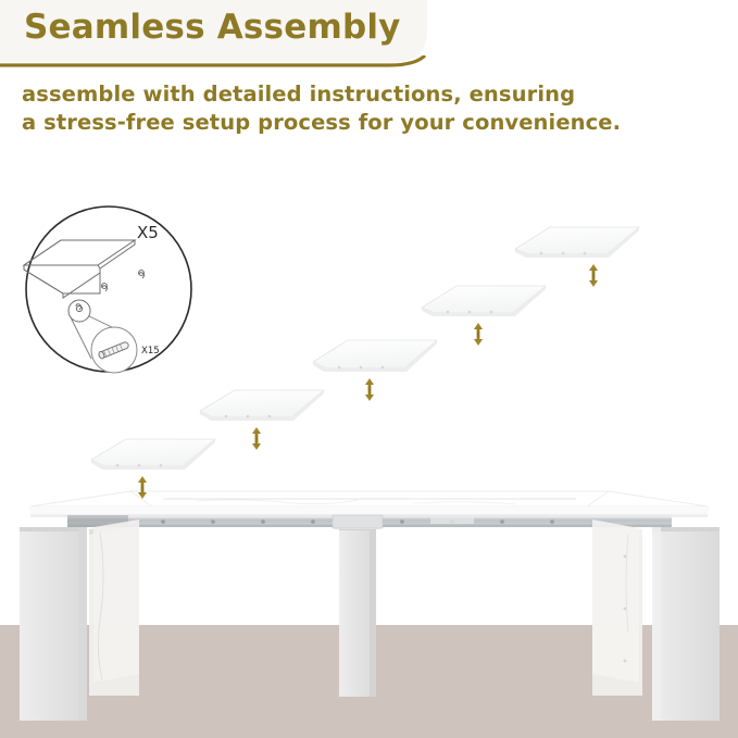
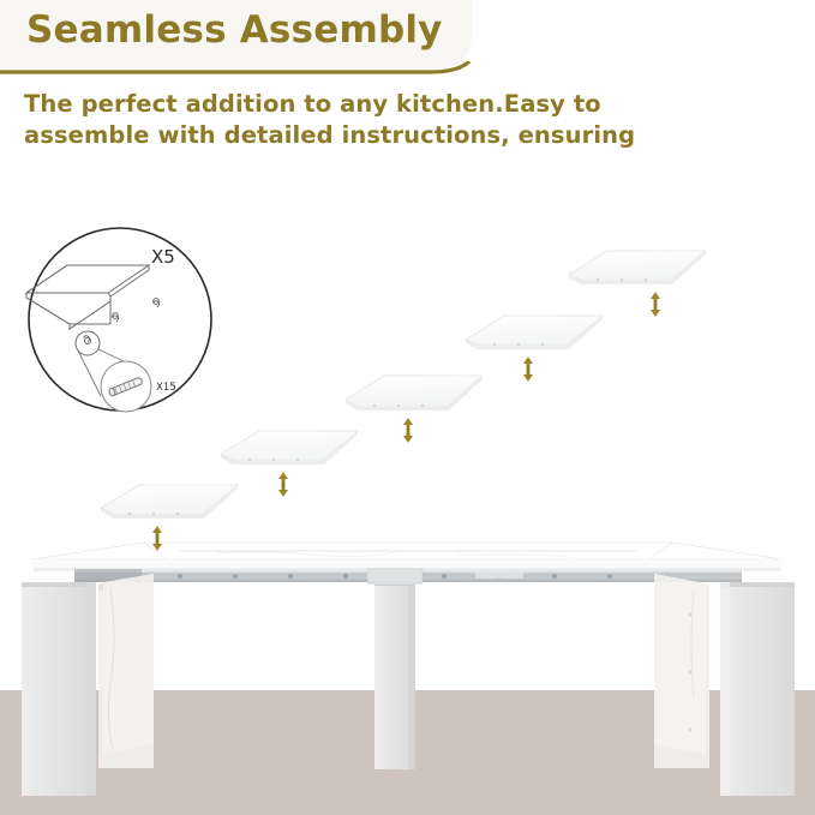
  X5
  X15
  Seamless Assembly
+ The perfect addition to any kitchen.Easy to
  assemble with detailed instructions, ensuring
- a stress-free setup process for your convenience.
